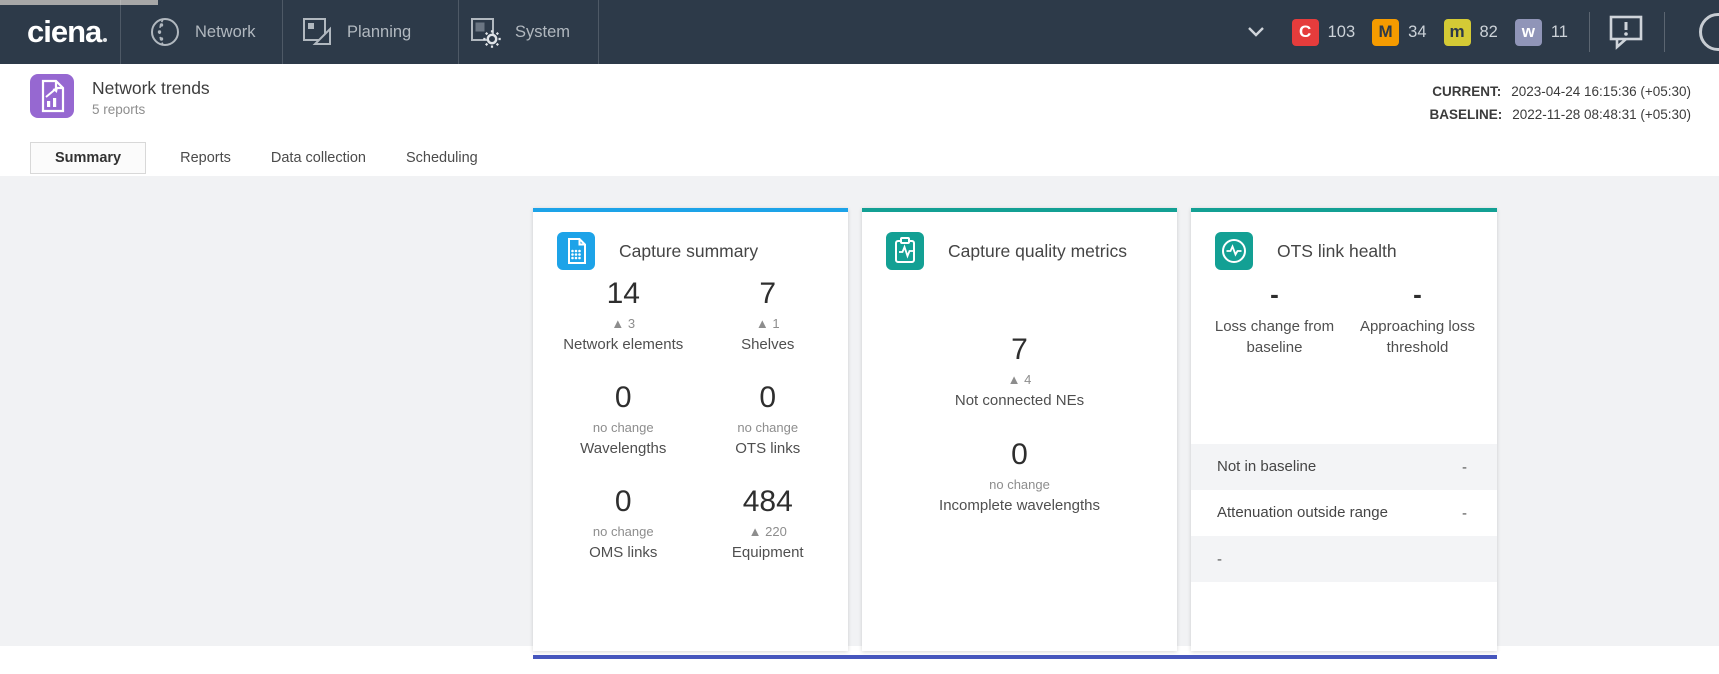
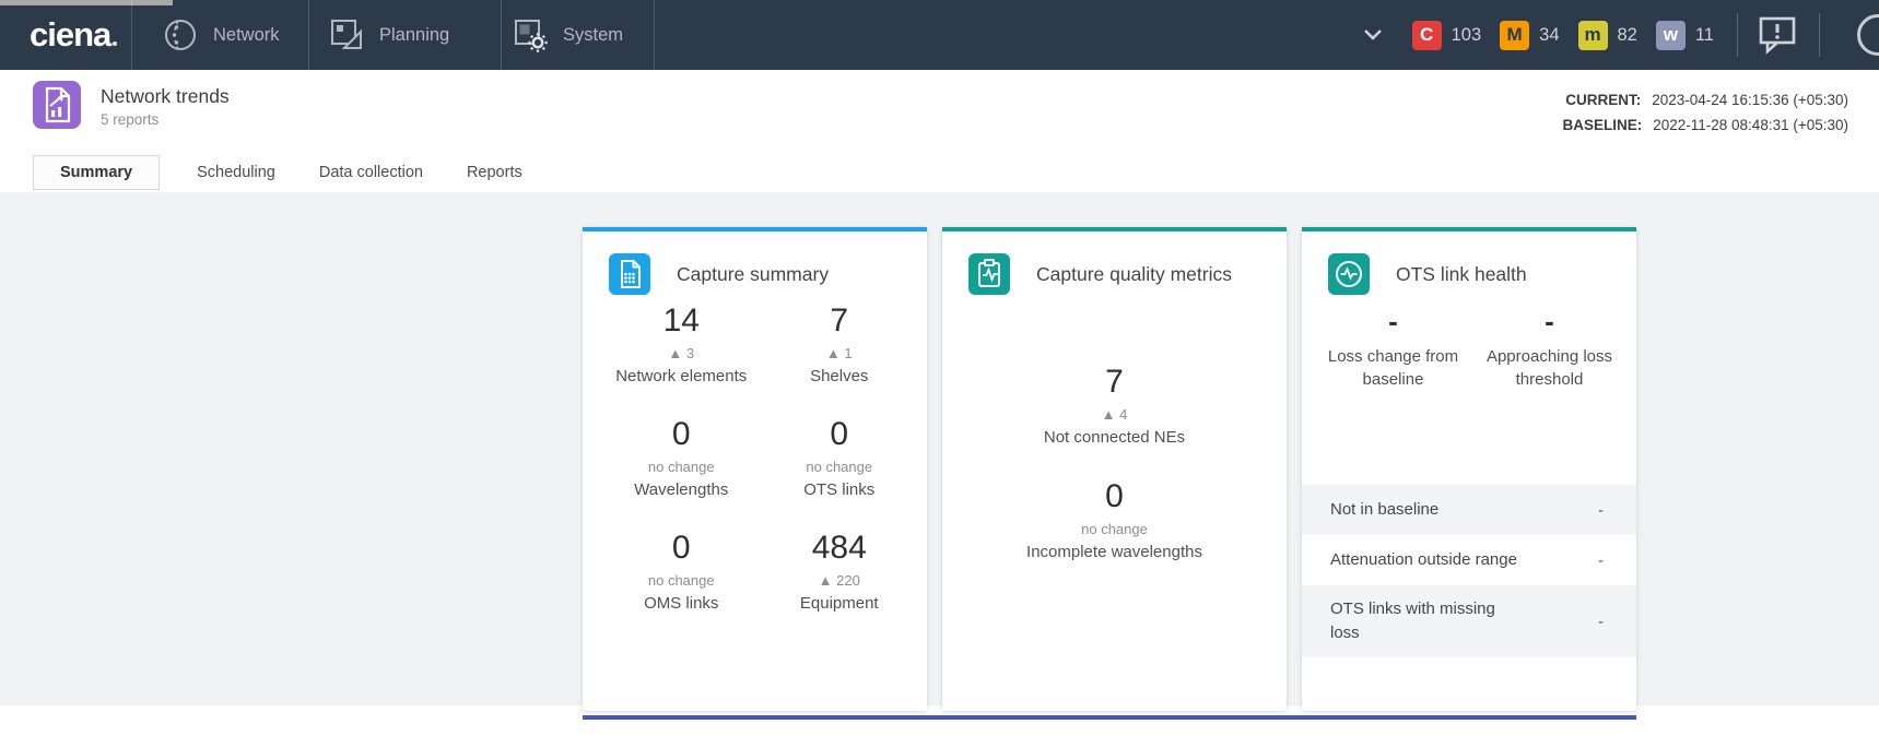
  ciena
  Network
  Planning
  System
  C
  103
  M
  34
  m
  82
  w
  11
  Network trends
  5 reports
  CURRENT:
  2023-04-24 16:15:36 (+05:30)
  BASELINE:
  2022-11-28 08:48:31 (+05:30)
  Summary
- Reports
+ Scheduling
  Data collection
- Scheduling
+ Reports
  Capture summary
  14
  ▲ 3
  Network elements
  7
  ▲ 1
  Shelves
  0
  no change
  Wavelengths
  0
  no change
  OTS links
  0
  no change
  OMS links
  484
  ▲ 220
  Equipment
  Capture quality metrics
  7
  ▲ 4
  Not connected NEs
  0
  no change
  Incomplete wavelengths
  OTS link health
  -
  Loss change from baseline
  -
  Approaching loss threshold
  Not in baseline
  -
  Attenuation outside range
  -
+ OTS links with missing loss
  -
